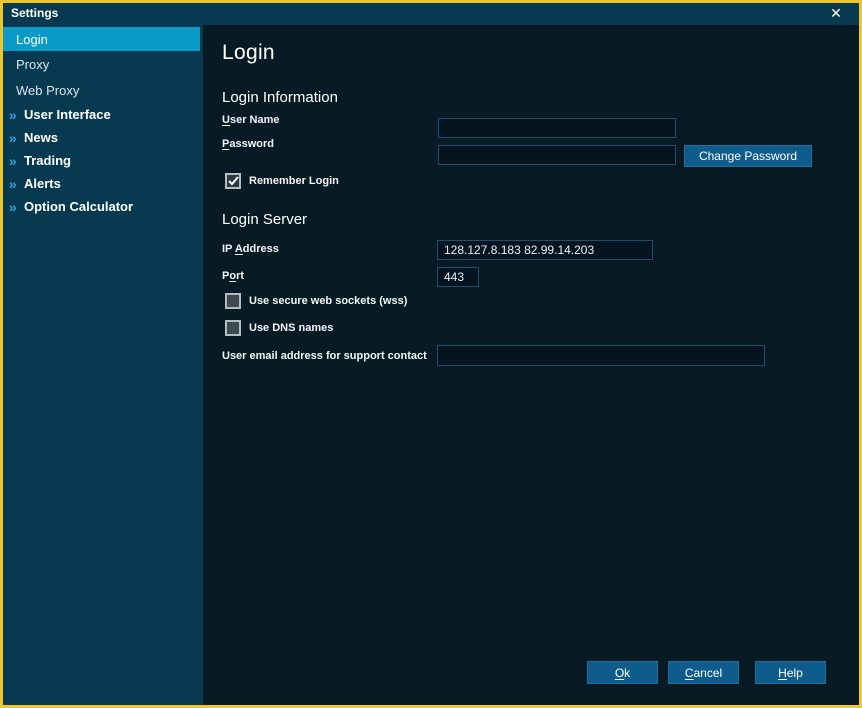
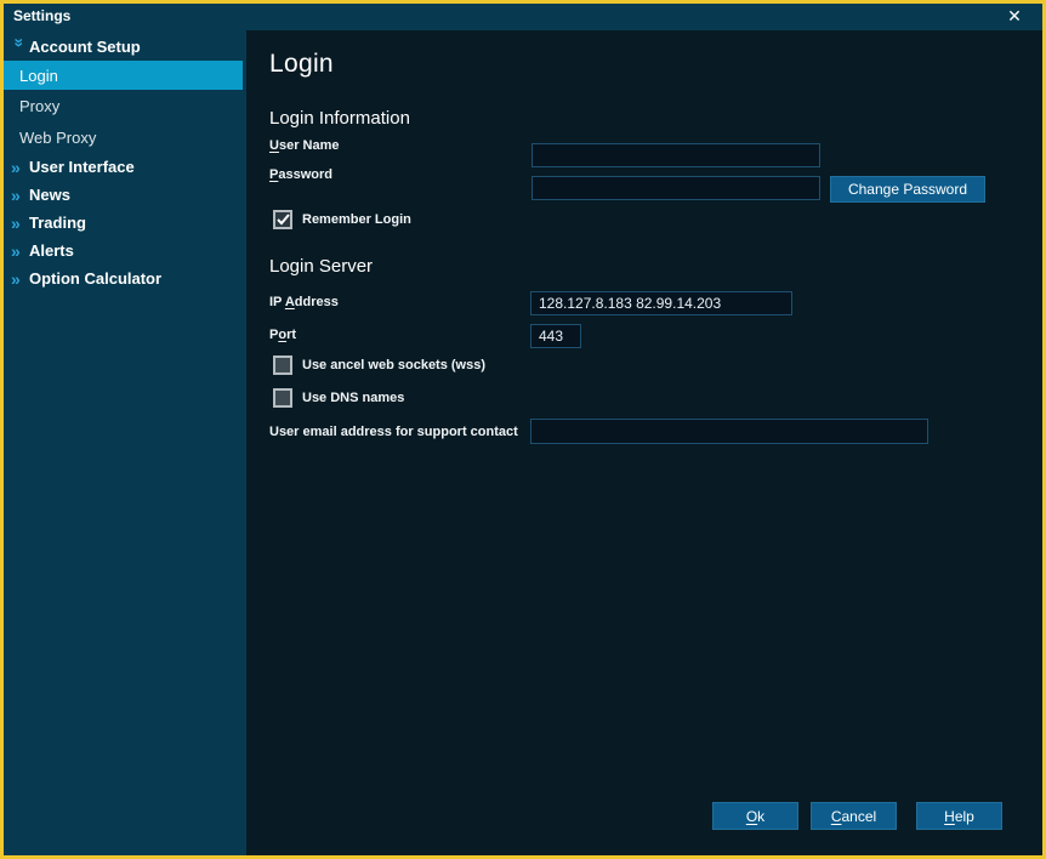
  Settings
  ✕
+ Account Setup
  Login
  Proxy
  Web Proxy
  »
  User Interface
  »
  News
  »
  Trading
  »
  Alerts
  »
  Option Calculator
  Login
  Login Information
  User Name
  Password
  Change Password
  Remember Login
  Login Server
  IP Address
  128.127.8.183 82.99.14.203
  Port
  443
- Use secure web sockets (wss)
+ Use ancel web sockets (wss)
  Use DNS names
  User email address for support contact
  Ok
  Cancel
  Help
